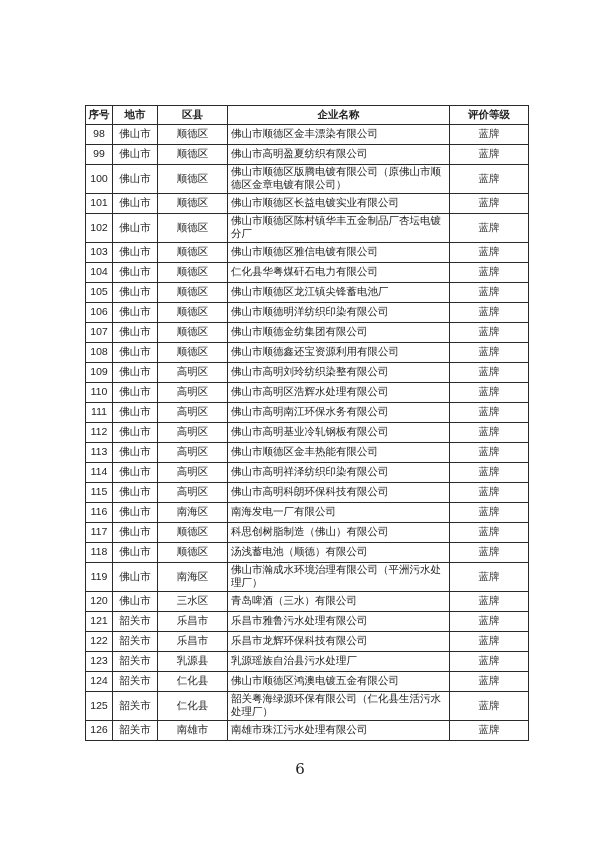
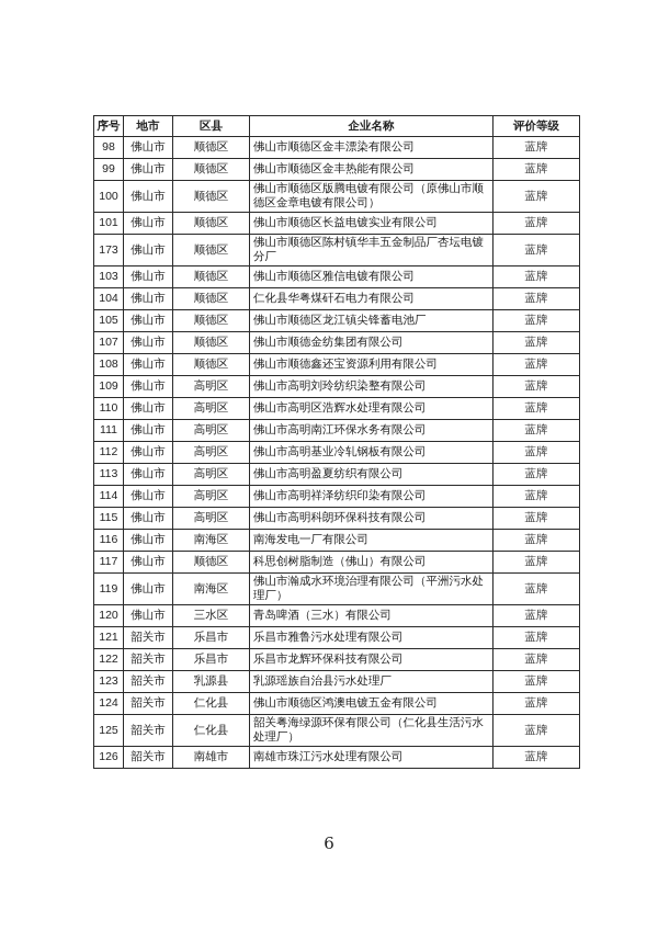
  序号	地市	区县	企业名称	评价等级
  98	佛山市	顺德区	佛山市顺德区金丰漂染有限公司	蓝牌
- 99	佛山市	顺德区	佛山市高明盈夏纺织有限公司	蓝牌
+ 99	佛山市	顺德区	佛山市顺德区金丰热能有限公司	蓝牌
  100	佛山市	顺德区	佛山市顺德区版腾电镀有限公司（原佛山市顺德区金章电镀有限公司）	蓝牌
  101	佛山市	顺德区	佛山市顺德区长益电镀实业有限公司	蓝牌
- 102	佛山市	顺德区	佛山市顺德区陈村镇华丰五金制品厂杏坛电镀分厂	蓝牌
+ 173	佛山市	顺德区	佛山市顺德区陈村镇华丰五金制品厂杏坛电镀分厂	蓝牌
  103	佛山市	顺德区	佛山市顺德区雅信电镀有限公司	蓝牌
  104	佛山市	顺德区	仁化县华粤煤矸石电力有限公司	蓝牌
  105	佛山市	顺德区	佛山市顺德区龙江镇尖锋蓄电池厂	蓝牌
- 106	佛山市	顺德区	佛山市顺德明洋纺织印染有限公司	蓝牌
  107	佛山市	顺德区	佛山市顺德金纺集团有限公司	蓝牌
  108	佛山市	顺德区	佛山市顺德鑫还宝资源利用有限公司	蓝牌
  109	佛山市	高明区	佛山市高明刘玲纺织染整有限公司	蓝牌
  110	佛山市	高明区	佛山市高明区浩辉水处理有限公司	蓝牌
  111	佛山市	高明区	佛山市高明南江环保水务有限公司	蓝牌
  112	佛山市	高明区	佛山市高明基业冷轧钢板有限公司	蓝牌
- 113	佛山市	高明区	佛山市顺德区金丰热能有限公司	蓝牌
+ 113	佛山市	高明区	佛山市高明盈夏纺织有限公司	蓝牌
  114	佛山市	高明区	佛山市高明祥泽纺织印染有限公司	蓝牌
  115	佛山市	高明区	佛山市高明科朗环保科技有限公司	蓝牌
  116	佛山市	南海区	南海发电一厂有限公司	蓝牌
  117	佛山市	顺德区	科思创树脂制造（佛山）有限公司	蓝牌
- 118	佛山市	顺德区	汤浅蓄电池（顺德）有限公司	蓝牌
  119	佛山市	南海区	佛山市瀚成水环境治理有限公司（平洲污水处理厂）	蓝牌
  120	佛山市	三水区	青岛啤酒（三水）有限公司	蓝牌
  121	韶关市	乐昌市	乐昌市雅鲁污水处理有限公司	蓝牌
  122	韶关市	乐昌市	乐昌市龙辉环保科技有限公司	蓝牌
  123	韶关市	乳源县	乳源瑶族自治县污水处理厂	蓝牌
  124	韶关市	仁化县	佛山市顺德区鸿澳电镀五金有限公司	蓝牌
  125	韶关市	仁化县	韶关粤海绿源环保有限公司（仁化县生活污水处理厂）	蓝牌
  126	韶关市	南雄市	南雄市珠江污水处理有限公司	蓝牌
  6
